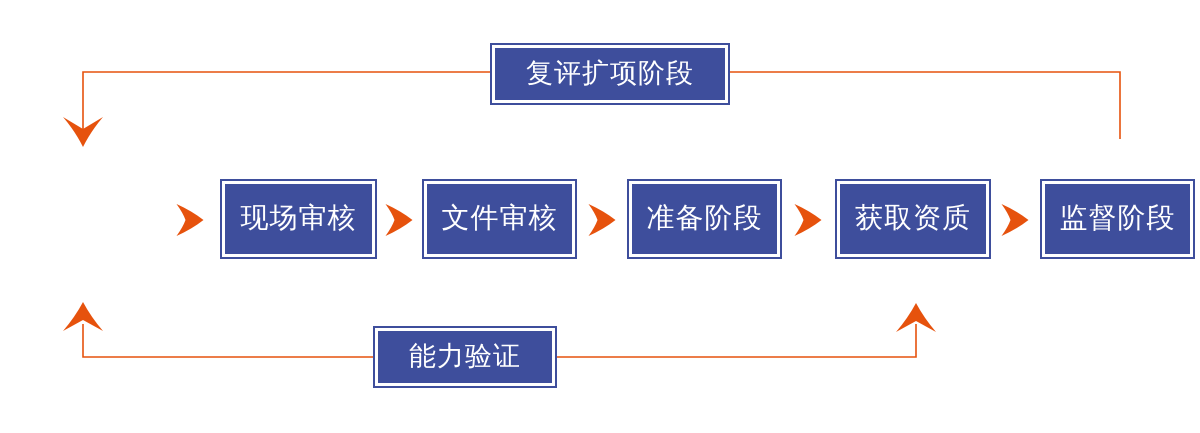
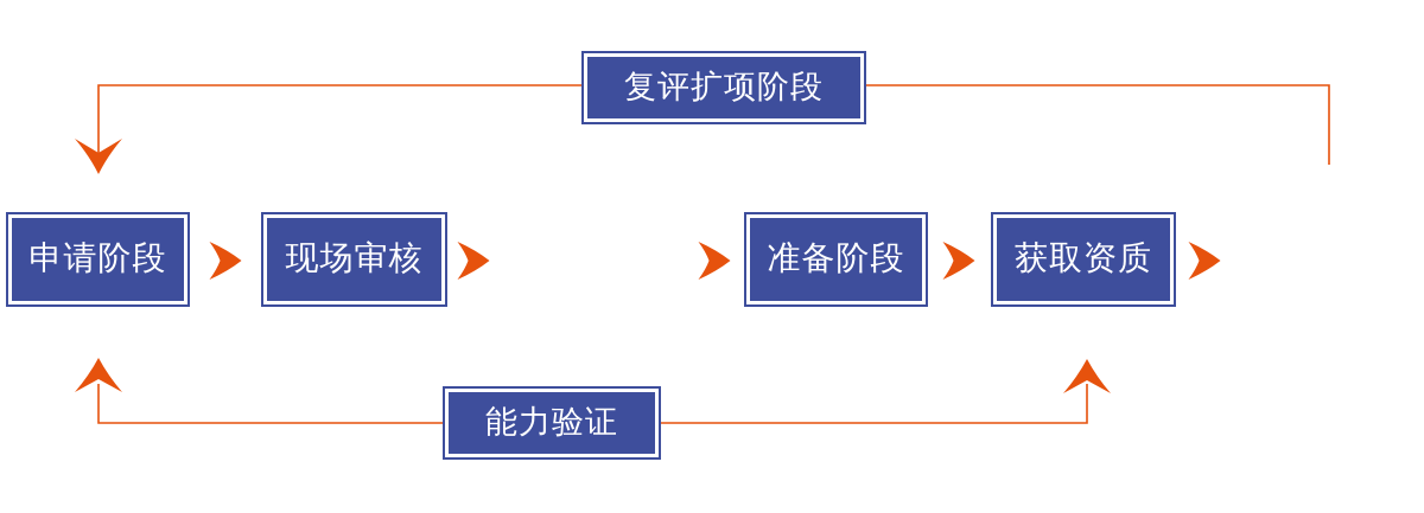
+ 申请阶段
  现场审核
- 文件审核
  准备阶段
  获取资质
- 监督阶段
  复评扩项阶段
  能力验证
